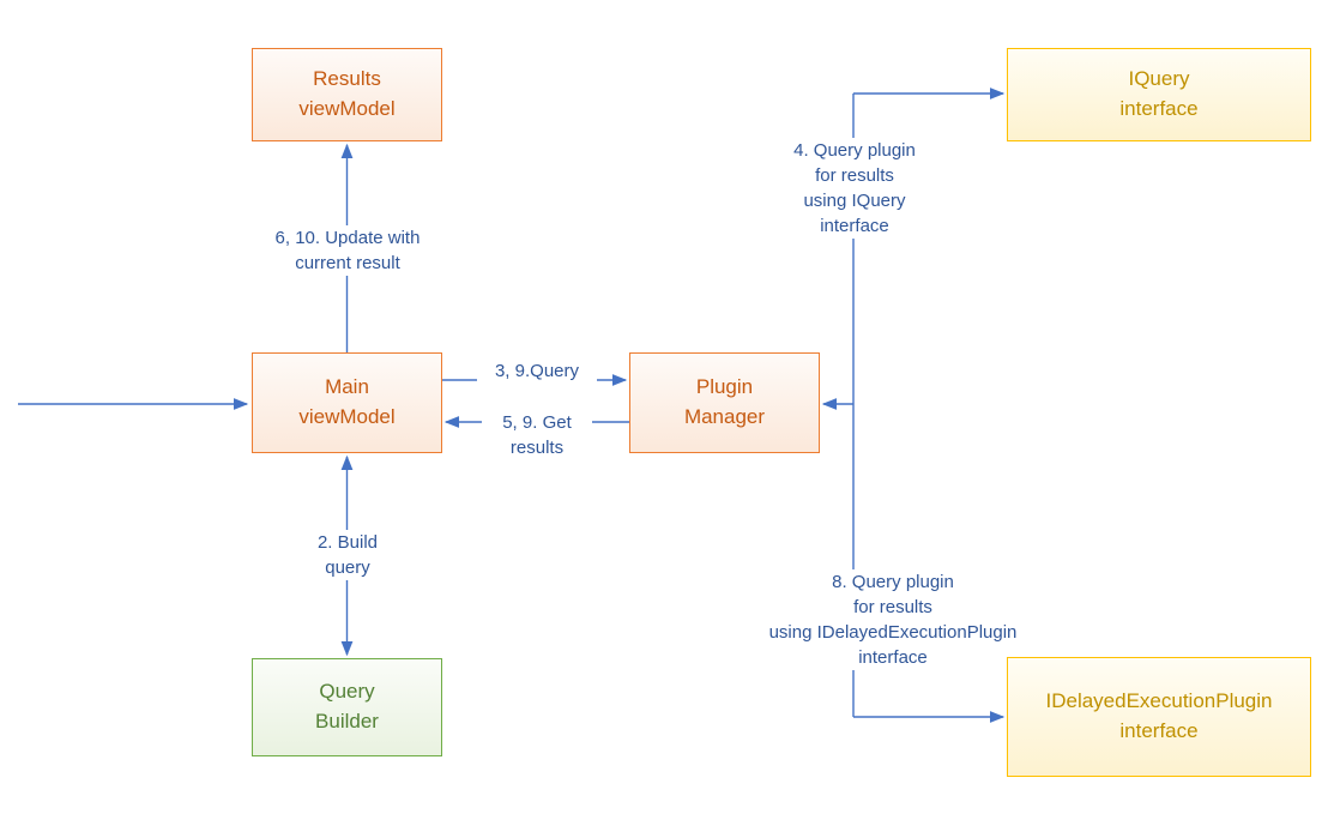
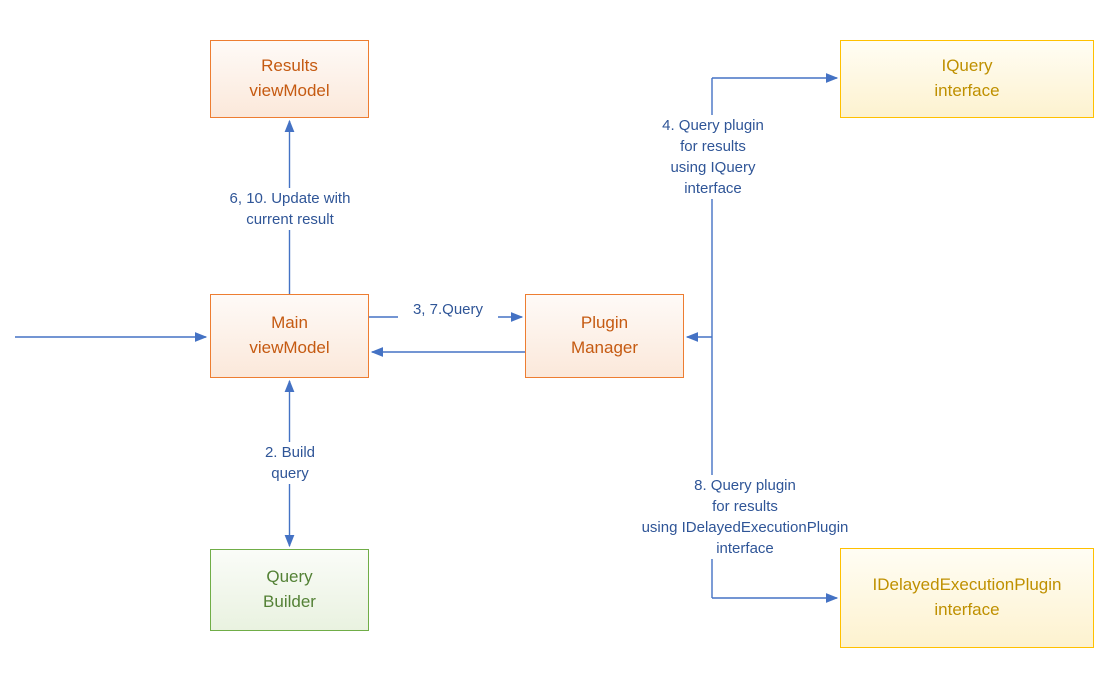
  6, 10. Update with
  current result
- 3, 9.Query
+ 3, 7.Query
- 5, 9. Get
- results
  2. Build
  query
  4. Query plugin
  for results
  using IQuery
  interface
  8. Query plugin
  for results
  using IDelayedExecutionPlugin
  interface
  Results
  viewModel
  IQuery
  interface
  Main
  viewModel
  Plugin
  Manager
  Query
  Builder
  IDelayedExecutionPlugin
  interface
